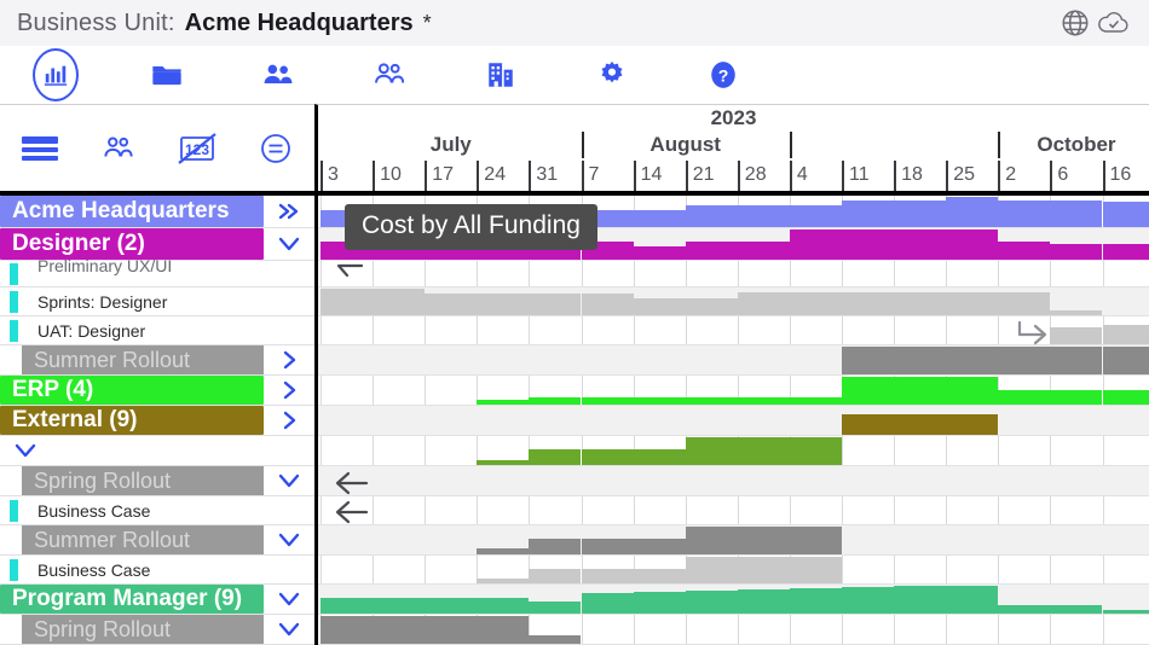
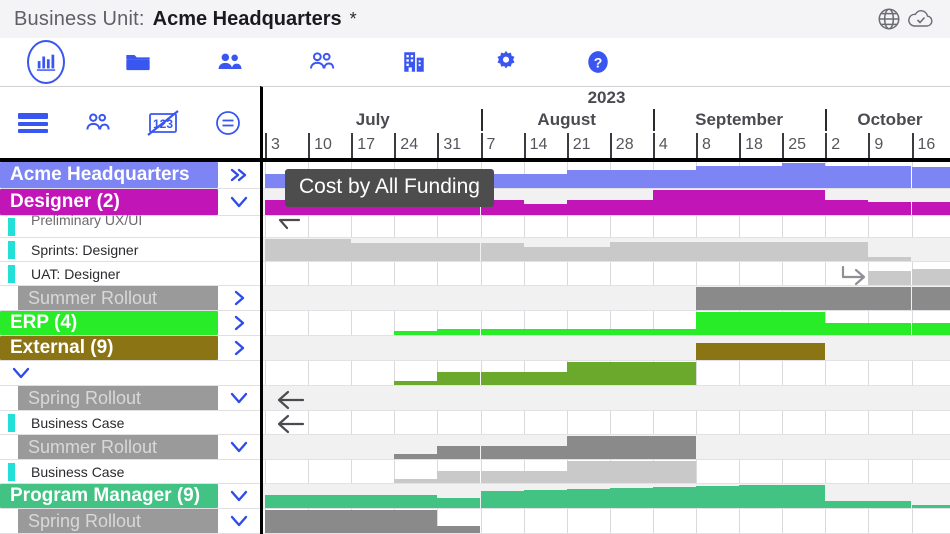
  Business Unit:
  Acme Headquarters
  *
  ?
  2023
  July
  August
+ September
  October
  3
  10
  17
  24
  31
  7
  14
  21
  28
  4
- 11
+ 8
  18
  25
  2
- 6
+ 9
  16
  Acme Headquarters
  Designer (2)
  Preliminary UX/UI
  Sprints: Designer
  UAT: Designer
  Summer Rollout
  ERP (4)
  External (9)
  Spring Rollout
  Business Case
  Summer Rollout
  Business Case
  Program Manager (9)
  Spring Rollout
  Cost by All Funding
